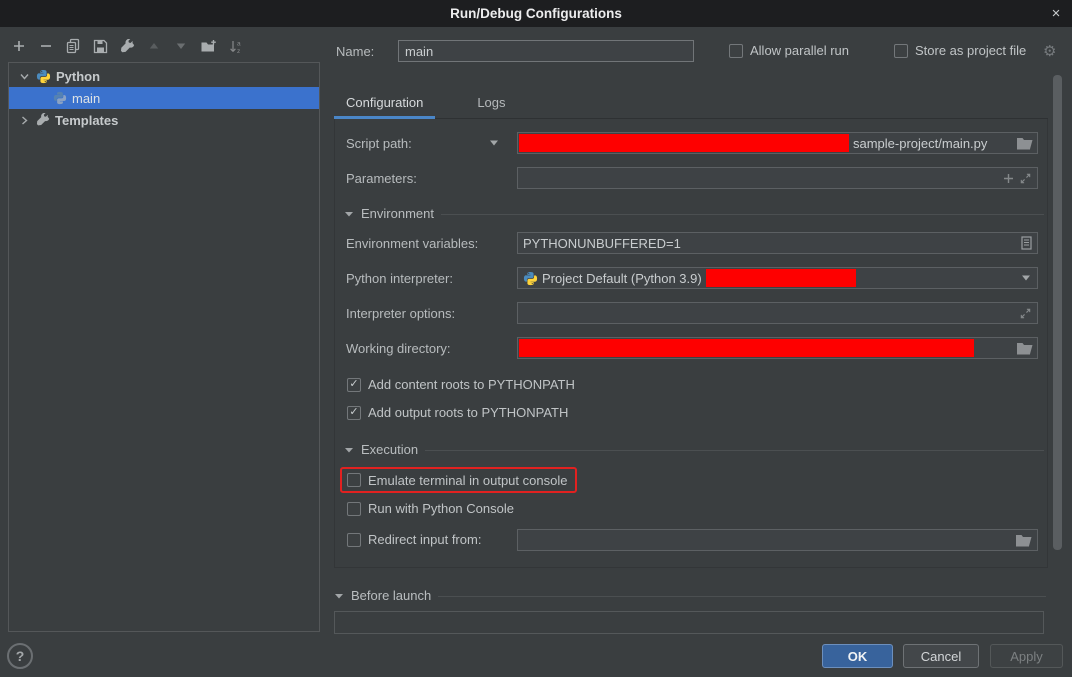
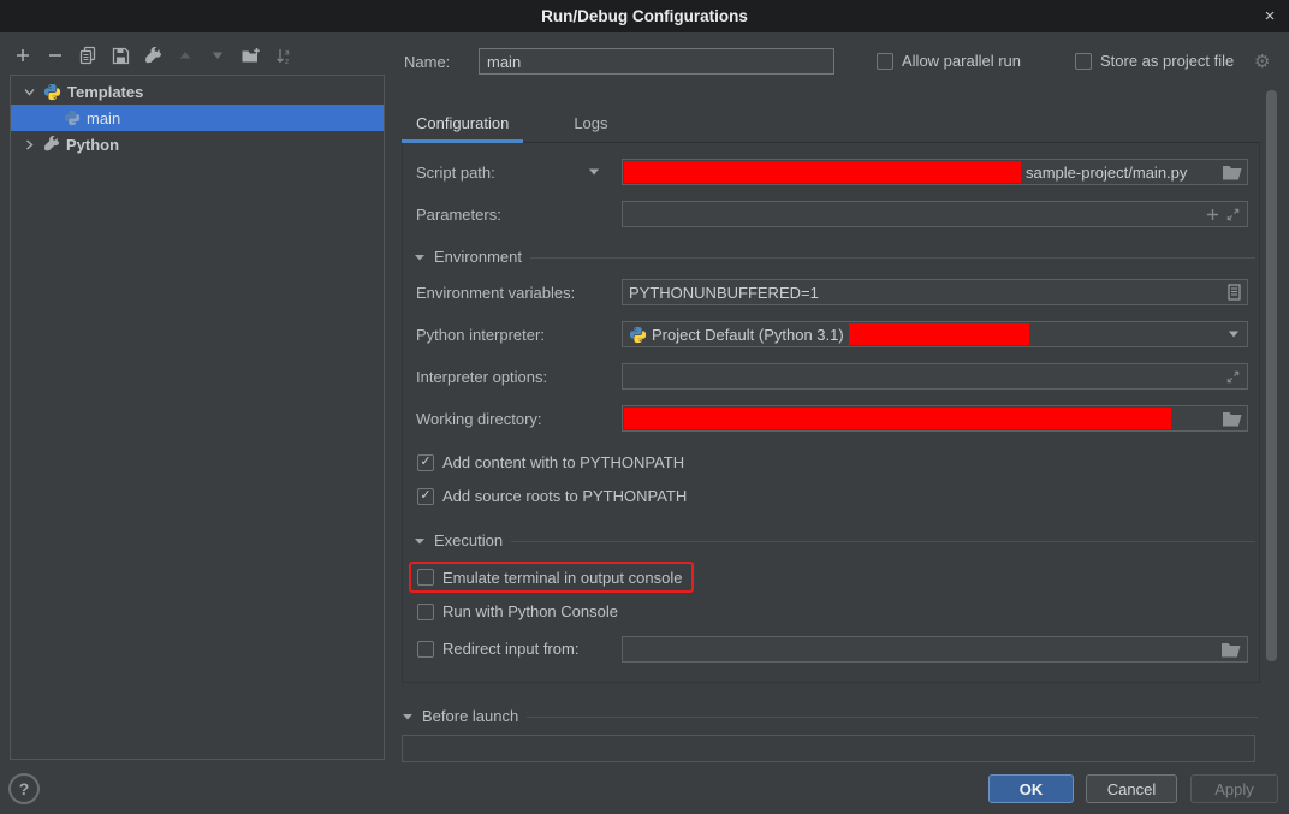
  Run/Debug Configurations
- Python
+ Templates
  main
- Templates
+ Python
  Name:
  main
  Allow parallel run
  Store as project file
  Configuration
  Logs
  Script path:
  sample-project/main.py
  Parameters:
  Environment
  Environment variables:
  PYTHONUNBUFFERED=1
  Python interpreter:
- Project Default (Python 3.9)
+ Project Default (Python 3.1)
  Interpreter options:
  Working directory:
- Add content roots to PYTHONPATH
+ Add content with to PYTHONPATH
- Add output roots to PYTHONPATH
+ Add source roots to PYTHONPATH
  Execution
  Emulate terminal in output console
  Run with Python Console
  Redirect input from:
  Before launch
  OK
  Cancel
  Apply
